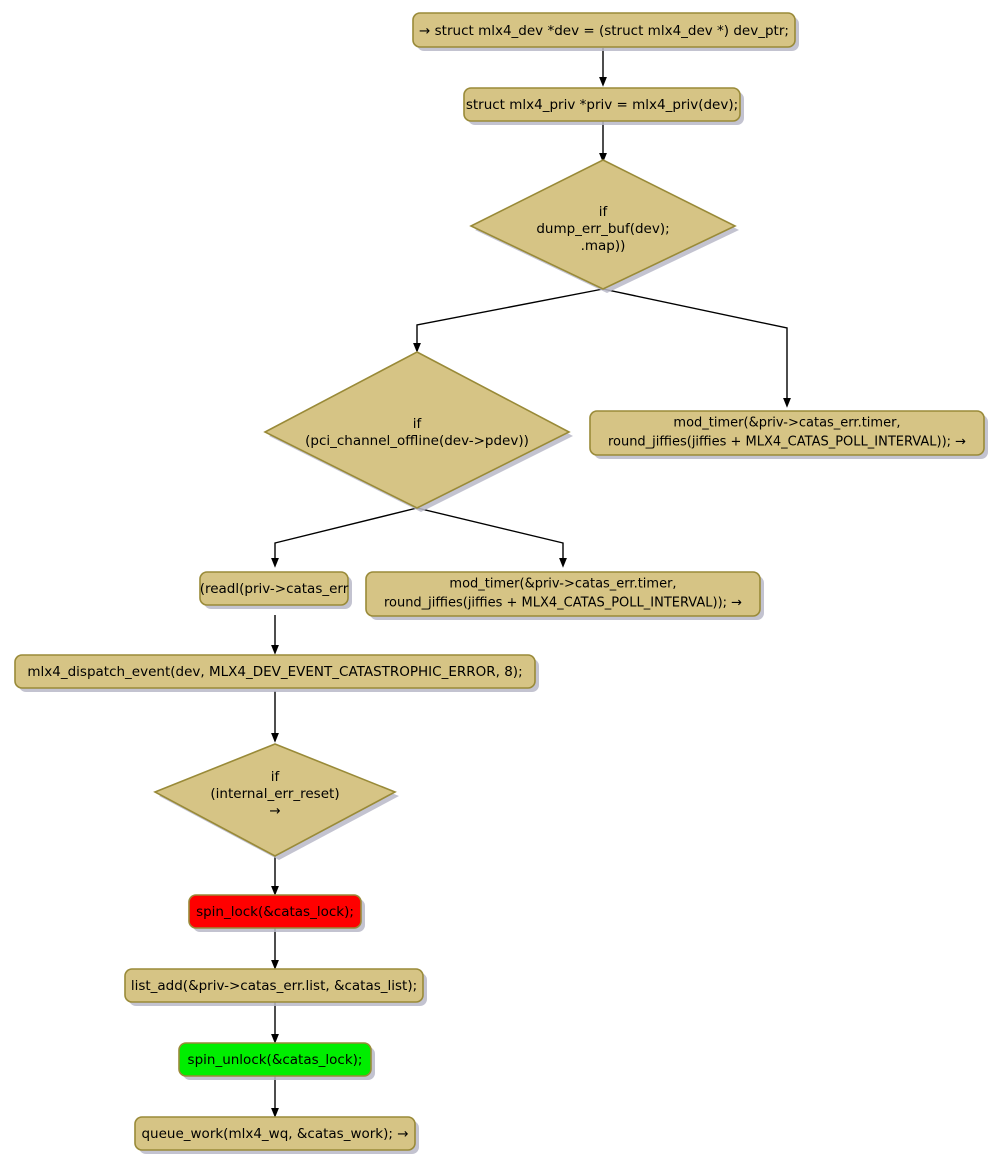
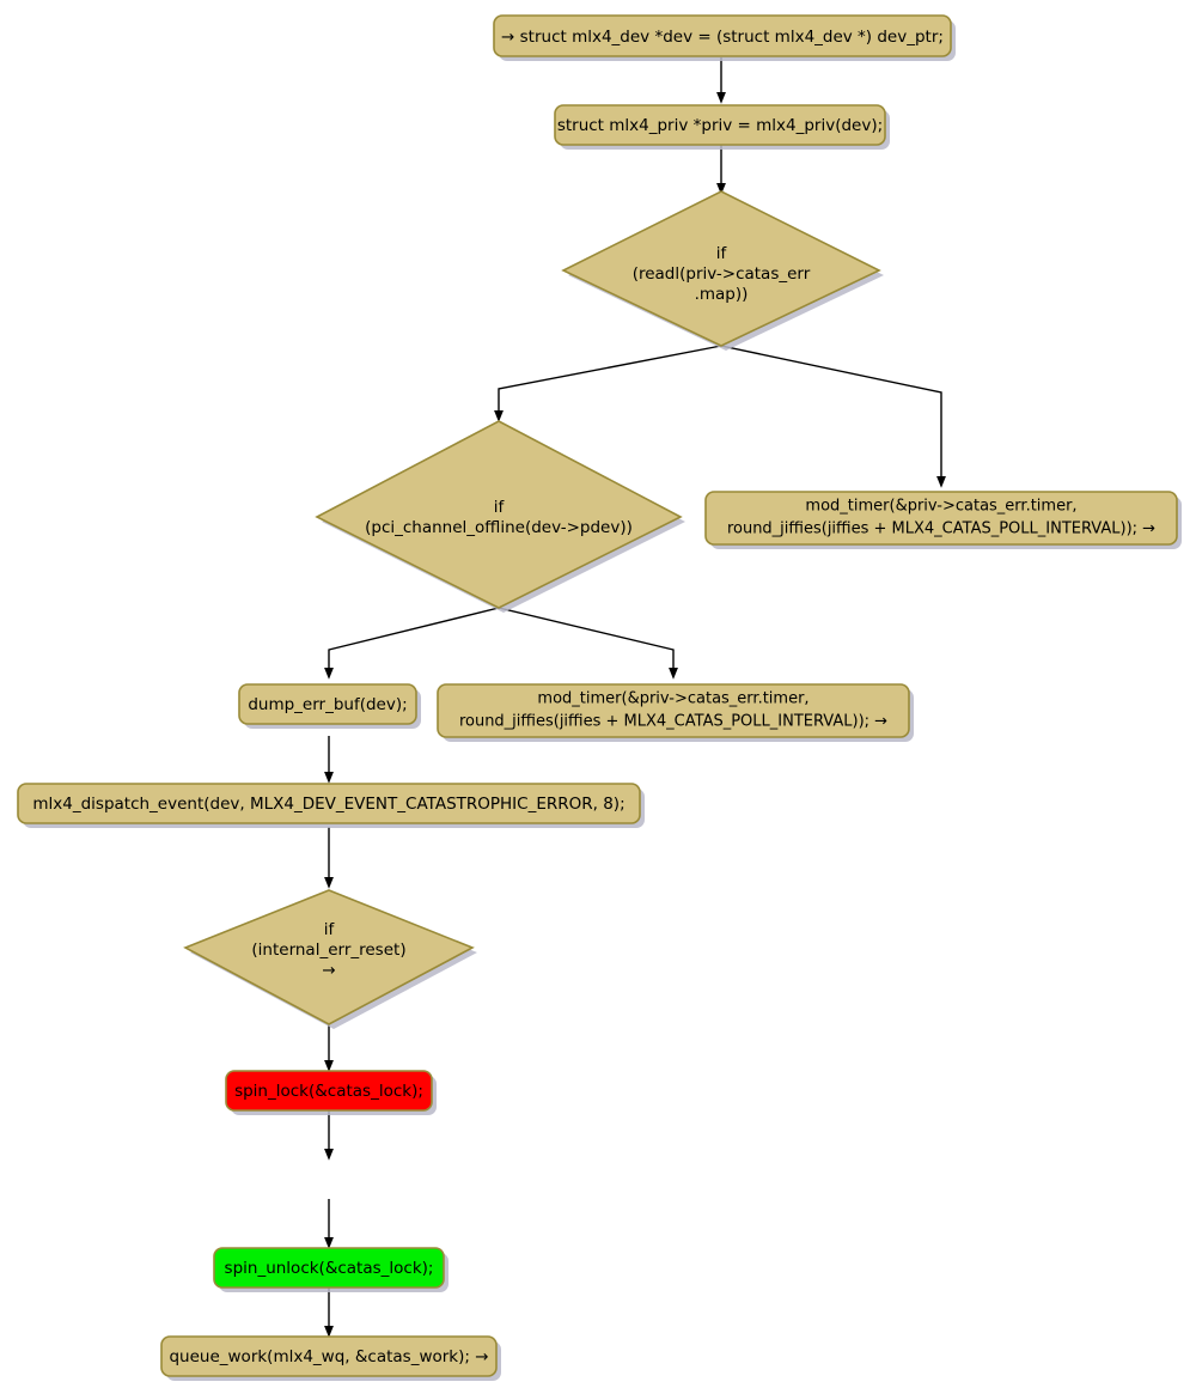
  → struct mlx4_dev *dev = (struct mlx4_dev *) dev_ptr;
  struct mlx4_priv *priv = mlx4_priv(dev);
  if
- dump_err_buf(dev);
+ (readl(priv->catas_err
  .map))
  if
  (pci_channel_offline(dev->pdev))
  mod_timer(&priv->catas_err.timer,
  round_jiffies(jiffies + MLX4_CATAS_POLL_INTERVAL)); →
- (readl(priv->catas_err
+ dump_err_buf(dev);
  mod_timer(&priv->catas_err.timer,
  round_jiffies(jiffies + MLX4_CATAS_POLL_INTERVAL)); →
  mlx4_dispatch_event(dev, MLX4_DEV_EVENT_CATASTROPHIC_ERROR, 8);
  if
  (internal_err_reset)
  →
  spin_lock(&catas_lock);
- list_add(&priv->catas_err.list, &catas_list);
  spin_unlock(&catas_lock);
  queue_work(mlx4_wq, &catas_work); →
